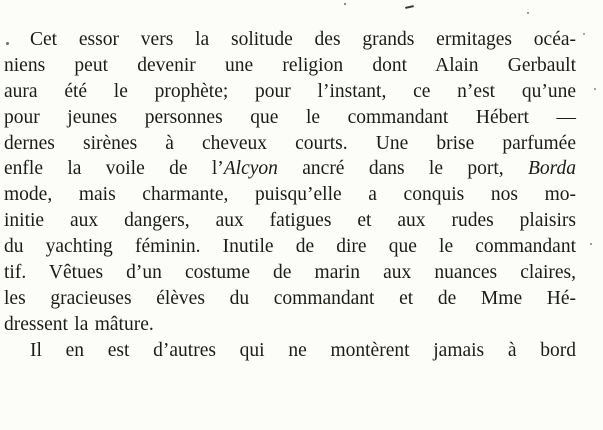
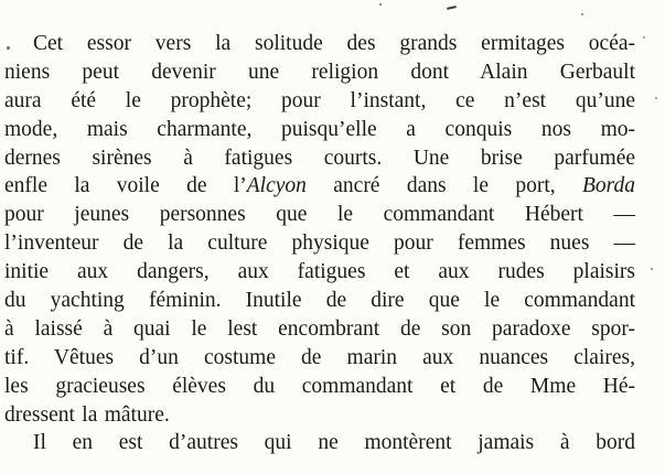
  Cet essor vers la solitude des grands ermitages océa-
  niens peut devenir une religion dont Alain Gerbault
  aura été le prophète; pour l’instant, ce n’est qu’une
- pour jeunes personnes que le commandant Hébert —
+ mode, mais charmante, puisqu’elle a conquis nos mo-
- dernes sirènes à cheveux courts. Une brise parfumée
+ dernes sirènes à fatigues courts. Une brise parfumée
  enfle la voile de l’Alcyon ancré dans le port, Borda
- mode, mais charmante, puisqu’elle a conquis nos mo-
+ pour jeunes personnes que le commandant Hébert —
+ l’inventeur de la culture physique pour femmes nues —
  initie aux dangers, aux fatigues et aux rudes plaisirs
  du yachting féminin. Inutile de dire que le commandant
+ à laissé à quai le lest encombrant de son paradoxe spor-
  tif. Vêtues d’un costume de marin aux nuances claires,
  les gracieuses élèves du commandant et de Mme Hé-
  dressent la mâture.
  Il en est d’autres qui ne montèrent jamais à bord
